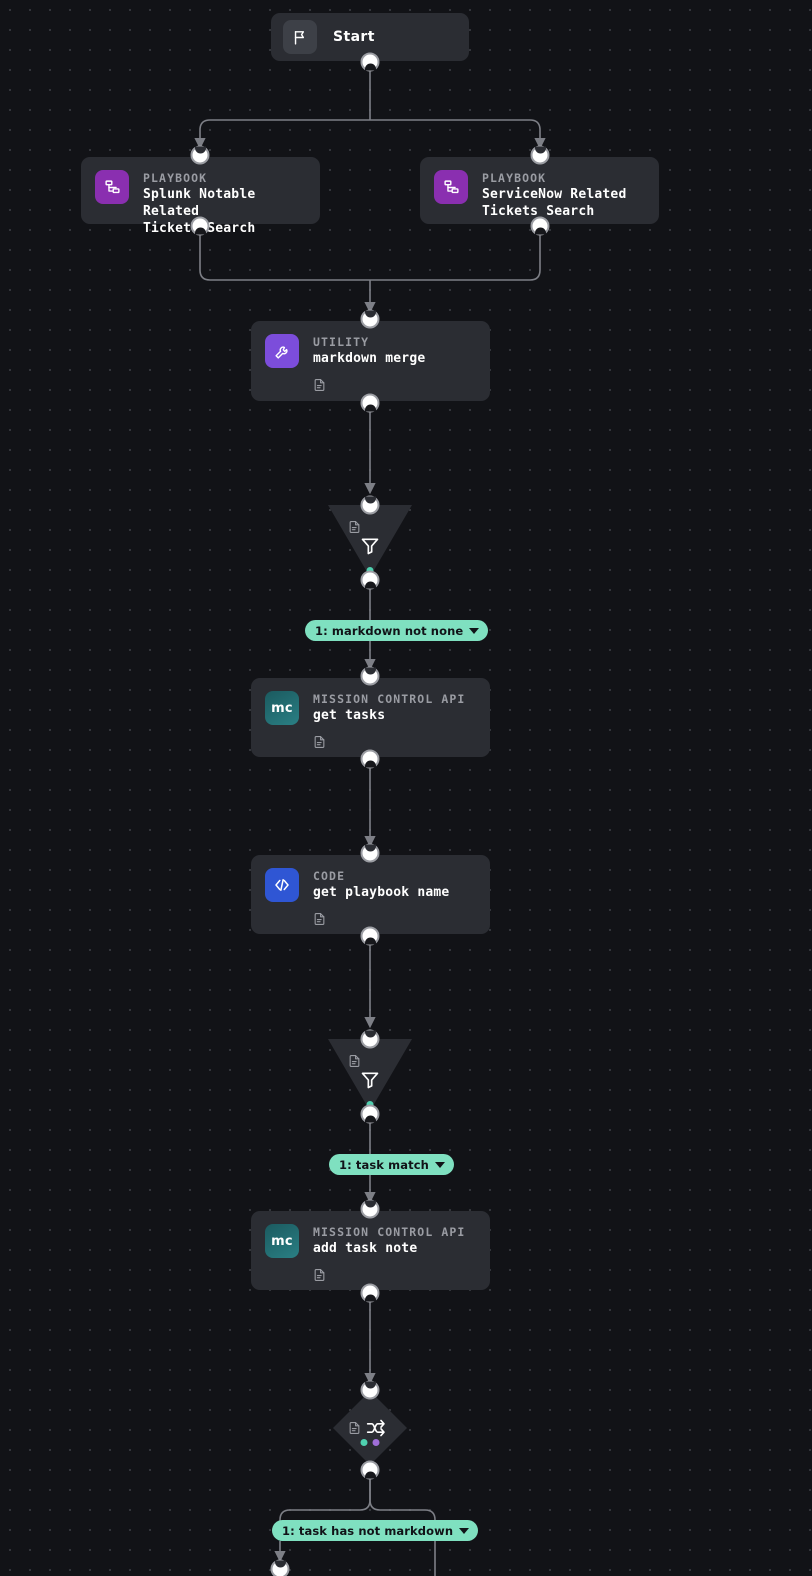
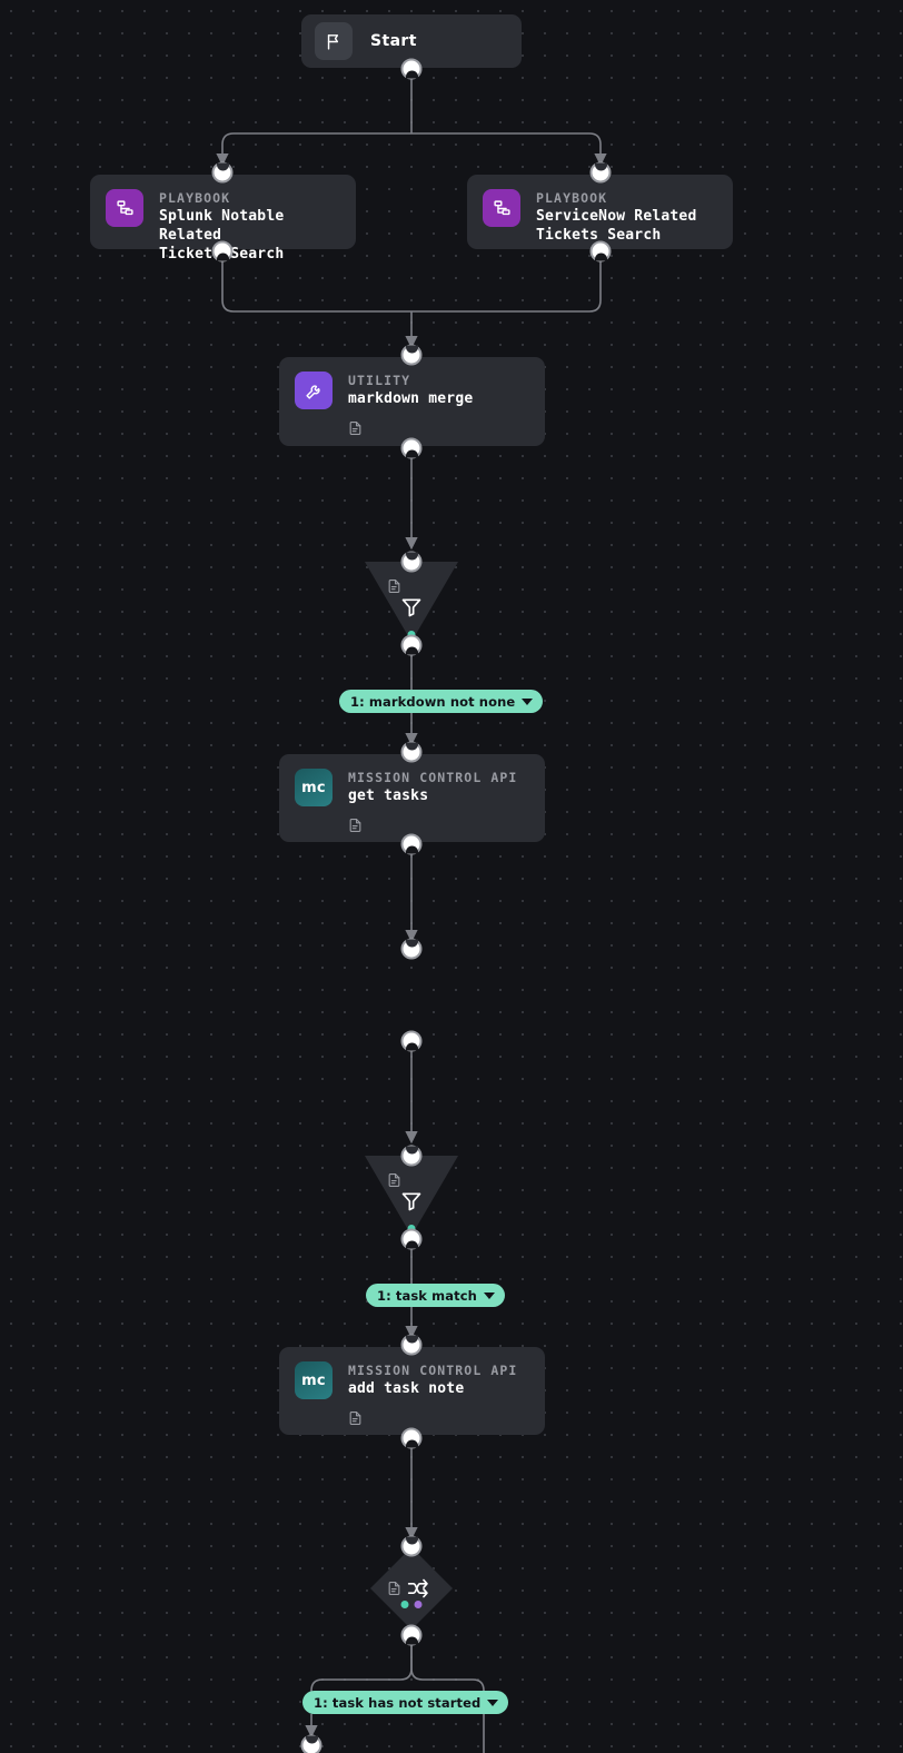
  Start
  PLAYBOOK
  Splunk Notable Related
  Ticket Search
  PLAYBOOK
  ServiceNow Related
  Tickets Search
  UTILITY
  markdown merge
  1: markdown not none
  mc
  MISSION CONTROL API
  get tasks
- CODE
- get playbook name
  1: task match
  mc
  MISSION CONTROL API
  add task note
- 1: task has not markdown
+ 1: task has not started
